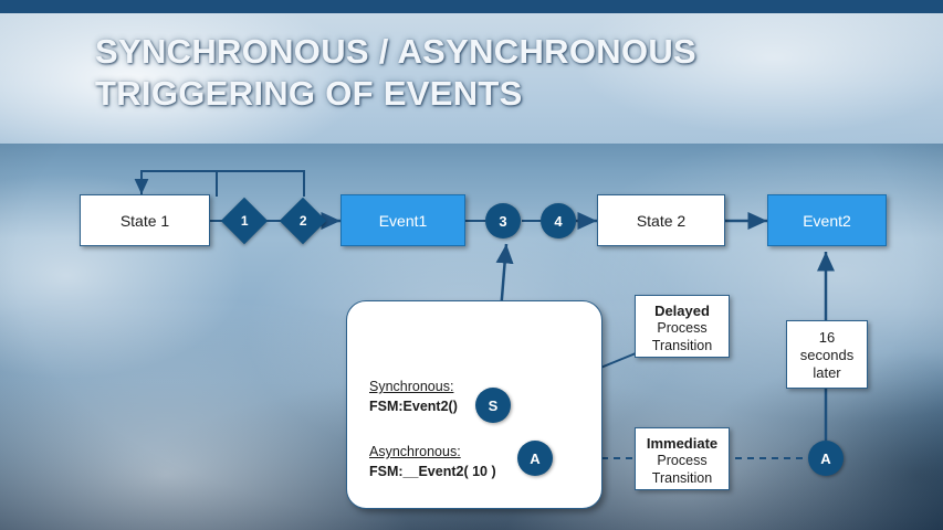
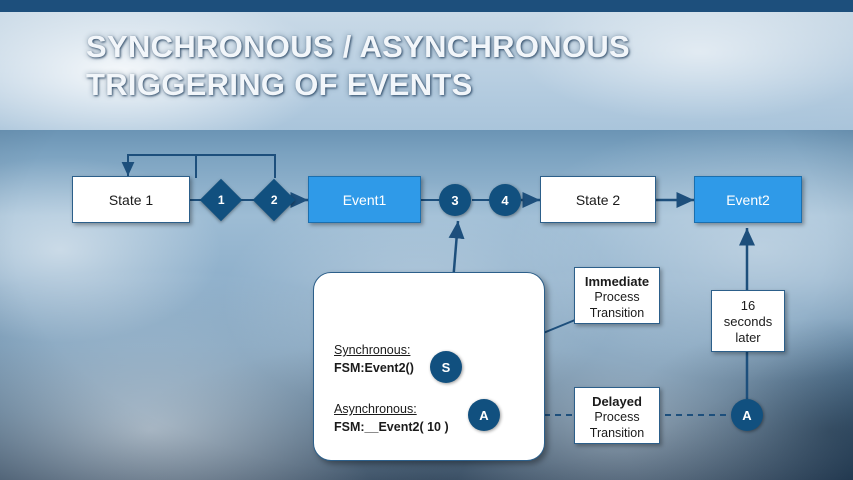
  SYNCHRONOUS / ASYNCHRONOUS
  TRIGGERING OF EVENTS
  State 1
  Event1
  3
  4
  State 2
  Event2
  Synchronous:
  FSM:Event2()
  Asynchronous:
  FSM:__Event2( 10 )
  S
  A
  A
- Delayed
+ Immediate
  Process
  Transition
- Immediate
+ Delayed
  Process
  Transition
  16
  seconds
  later
